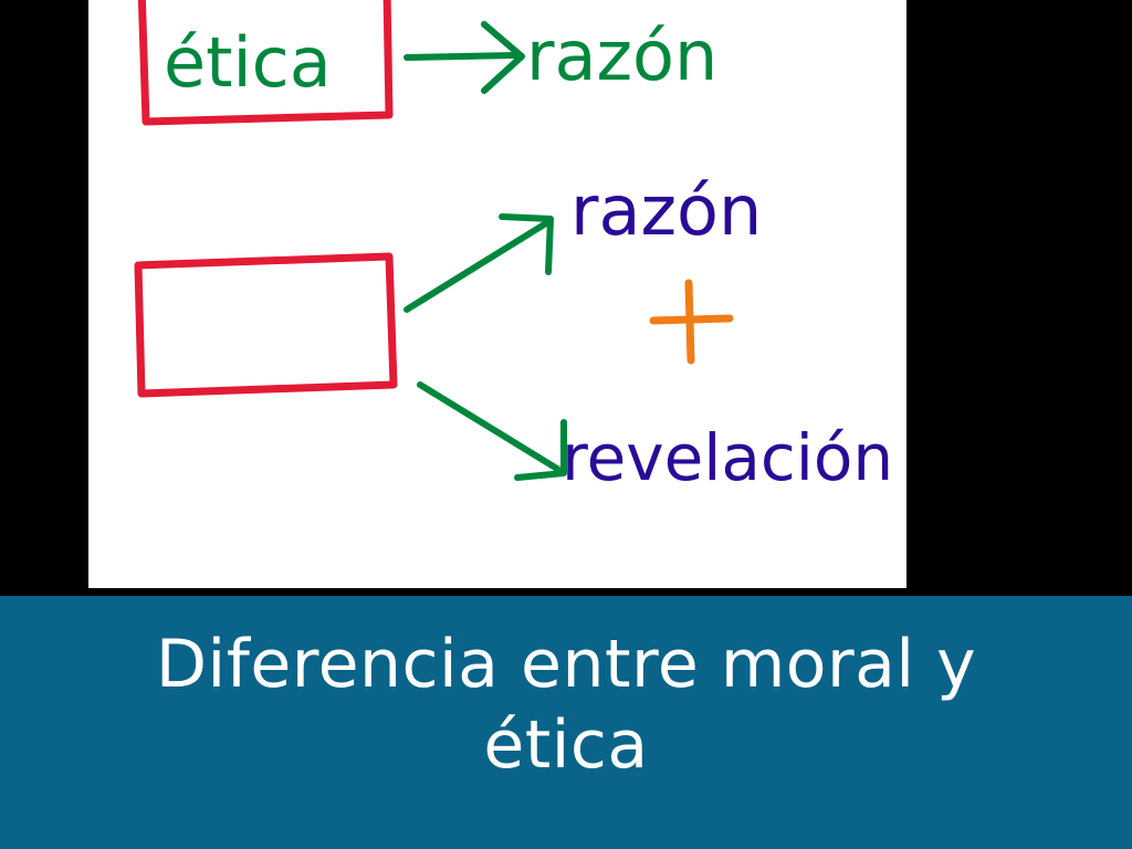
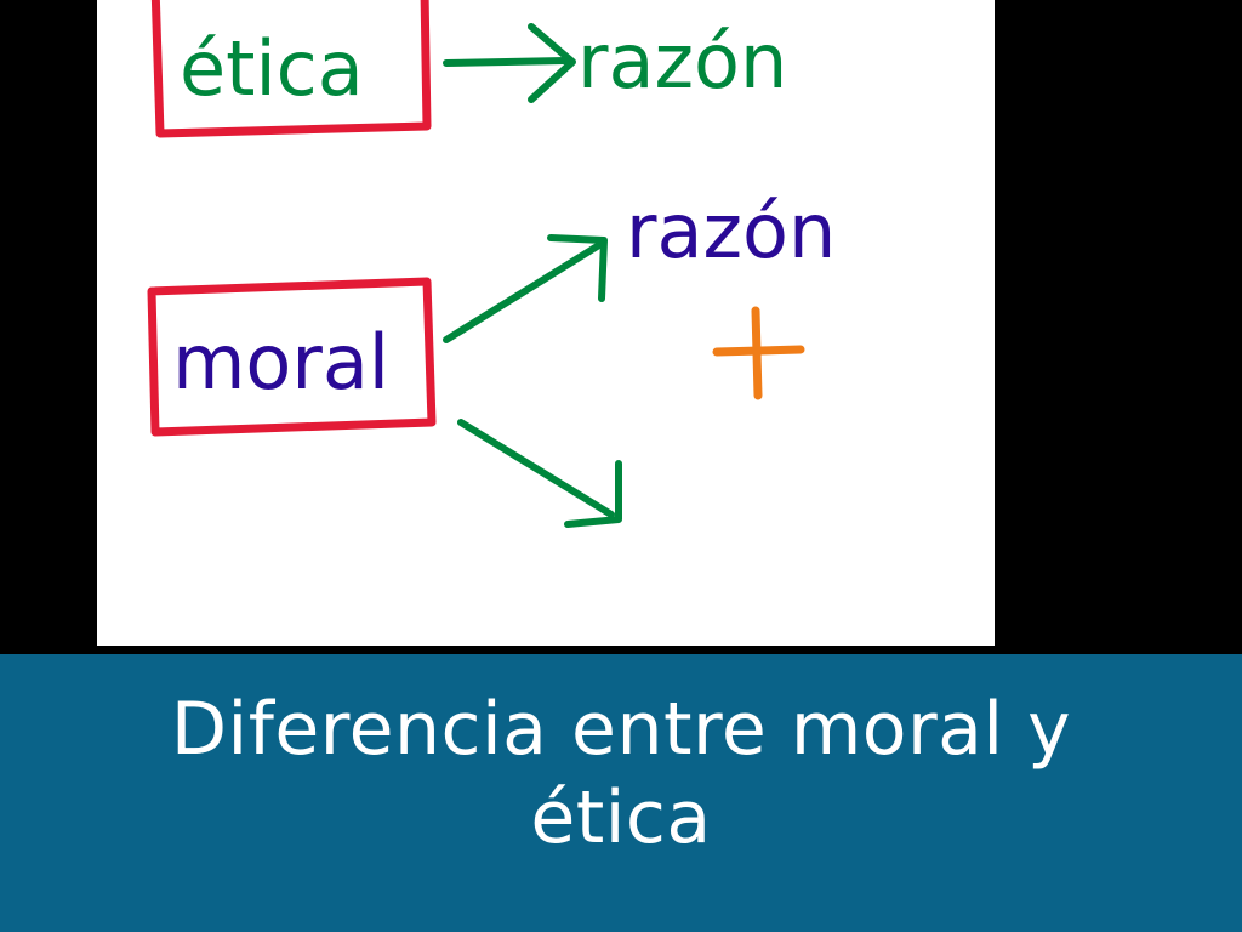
  ética
  razón
+ moral
  razón
- revelación
  Diferencia entre moral y
  ética
